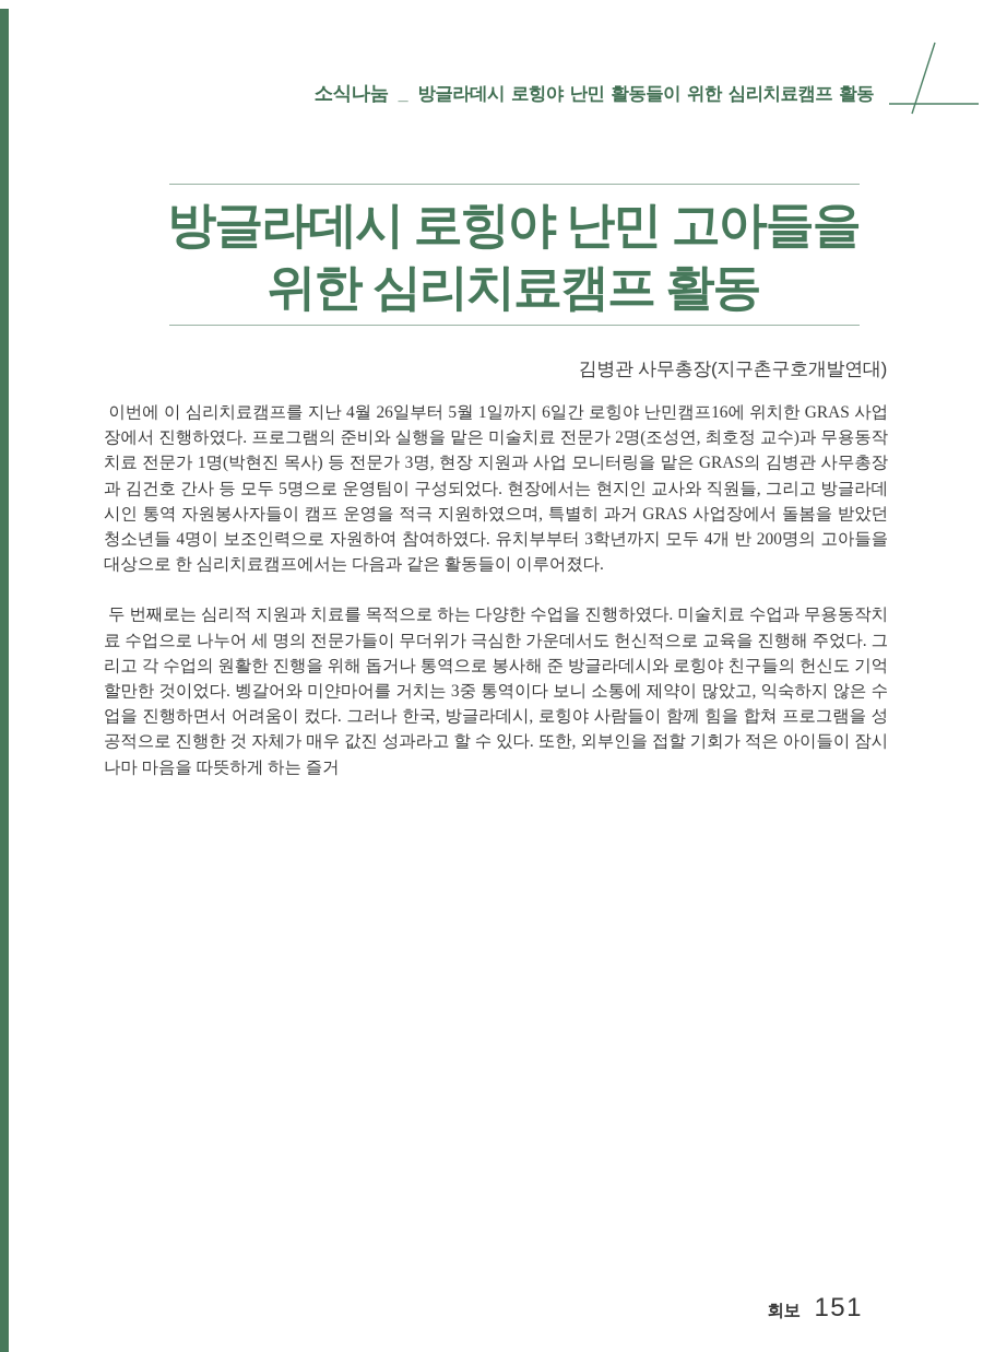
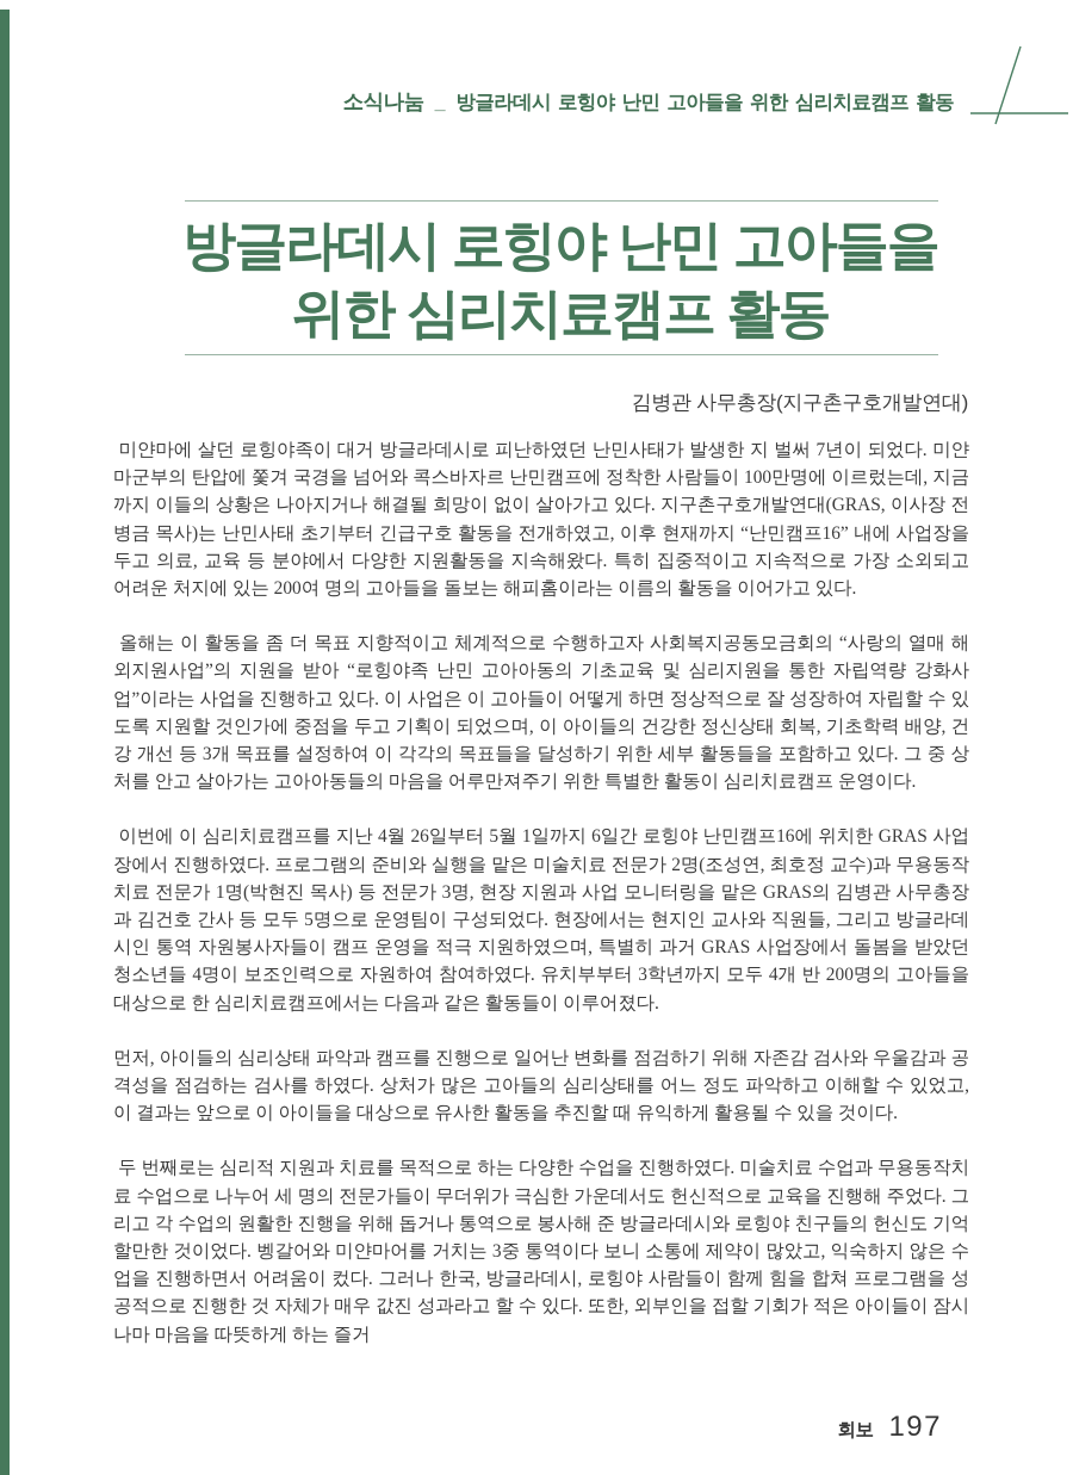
  소식나눔
  _
- 방글라데시 로힝야 난민 활동들이 위한 심리치료캠프 활동
+ 방글라데시 로힝야 난민 고아들을 위한 심리치료캠프 활동
  방글라데시 로힝야 난민 고아들을
  위한 심리치료캠프 활동
  김병관 사무총장(지구촌구호개발연대)
+ 미얀마에 살던 로힝야족이 대거 방글라데시로 피난하였던 난민사태가 발생한 지 벌써 7년이 되었다. 미얀마군부의 탄압에 쫓겨 국경을 넘어와 콕스바자르 난민캠프에 정착한 사람들이 100만명에 이르렀는데, 지금까지 이들의 상황은 나아지거나 해결될 희망이 없이 살아가고 있다. 지구촌구호개발연대(GRAS, 이사장 전병금 목사)는 난민사태 초기부터 긴급구호 활동을 전개하였고, 이후 현재까지 “난민캠프16” 내에 사업장을 두고 의료, 교육 등 분야에서 다양한 지원활동을 지속해왔다. 특히 집중적이고 지속적으로 가장 소외되고 어려운 처지에 있는 200여 명의 고아들을 돌보는 해피홈이라는 이름의 활동을 이어가고 있다.
+ 올해는 이 활동을 좀 더 목표 지향적이고 체계적으로 수행하고자 사회복지공동모금회의 “사랑의 열매 해외지원사업”의 지원을 받아 “로힝야족 난민 고아아동의 기초교육 및 심리지원을 통한 자립역량 강화사업”이라는 사업을 진행하고 있다. 이 사업은 이 고아들이 어떻게 하면 정상적으로 잘 성장하여 자립할 수 있도록 지원할 것인가에 중점을 두고 기획이 되었으며, 이 아이들의 건강한 정신상태 회복, 기초학력 배양, 건강 개선 등 3개 목표를 설정하여 이 각각의 목표들을 달성하기 위한 세부 활동들을 포함하고 있다. 그 중 상처를 안고 살아가는 고아아동들의 마음을 어루만져주기 위한 특별한 활동이 심리치료캠프 운영이다.
  이번에 이 심리치료캠프를 지난 4월 26일부터 5월 1일까지 6일간 로힝야 난민캠프16에 위치한 GRAS 사업장에서 진행하였다. 프로그램의 준비와 실행을 맡은 미술치료 전문가 2명(조성연, 최호정 교수)과 무용동작치료 전문가 1명(박현진 목사) 등 전문가 3명, 현장 지원과 사업 모니터링을 맡은 GRAS의 김병관 사무총장과 김건호 간사 등 모두 5명으로 운영팀이 구성되었다. 현장에서는 현지인 교사와 직원들, 그리고 방글라데시인 통역 자원봉사자들이 캠프 운영을 적극 지원하였으며, 특별히 과거 GRAS 사업장에서 돌봄을 받았던 청소년들 4명이 보조인력으로 자원하여 참여하였다. 유치부부터 3학년까지 모두 4개 반 200명의 고아들을 대상으로 한 심리치료캠프에서는 다음과 같은 활동들이 이루어졌다.
+ 먼저, 아이들의 심리상태 파악과 캠프를 진행으로 일어난 변화를 점검하기 위해 자존감 검사와 우울감과 공격성을 점검하는 검사를 하였다. 상처가 많은 고아들의 심리상태를 어느 정도 파악하고 이해할 수 있었고, 이 결과는 앞으로 이 아이들을 대상으로 유사한 활동을 추진할 때 유익하게 활용될 수 있을 것이다.
  두 번째로는 심리적 지원과 치료를 목적으로 하는 다양한 수업을 진행하였다. 미술치료 수업과 무용동작치료 수업으로 나누어 세 명의 전문가들이 무더위가 극심한 가운데서도 헌신적으로 교육을 진행해 주었다. 그리고 각 수업의 원활한 진행을 위해 돕거나 통역으로 봉사해 준 방글라데시와 로힝야 친구들의 헌신도 기억할만한 것이었다. 벵갈어와 미얀마어를 거치는 3중 통역이다 보니 소통에 제약이 많았고, 익숙하지 않은 수업을 진행하면서 어려움이 컸다. 그러나 한국, 방글라데시, 로힝야 사람들이 함께 힘을 합쳐 프로그램을 성공적으로 진행한 것 자체가 매우 값진 성과라고 할 수 있다. 또한, 외부인을 접할 기회가 적은 아이들이 잠시나마 마음을 따뜻하게 하는 즐거
  회보
- 151
+ 197
